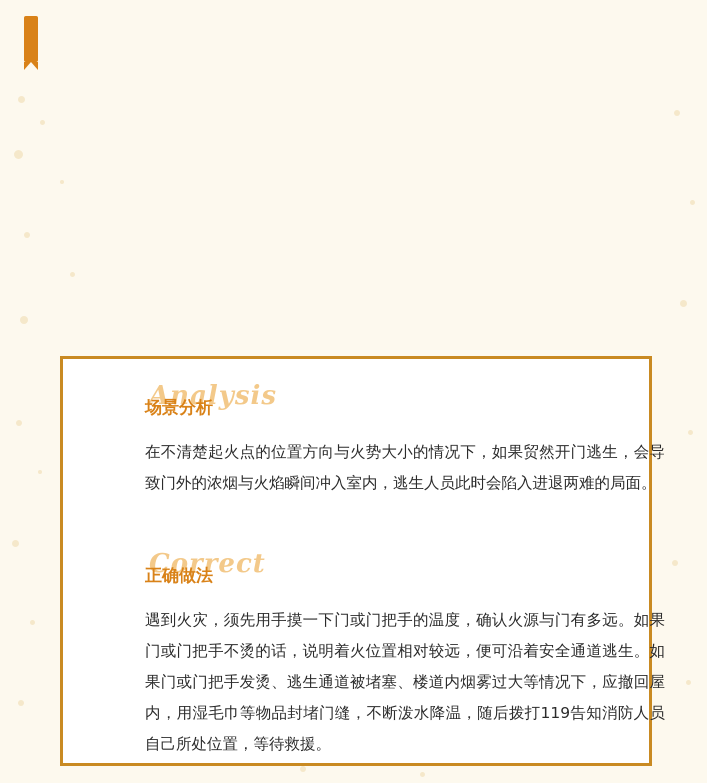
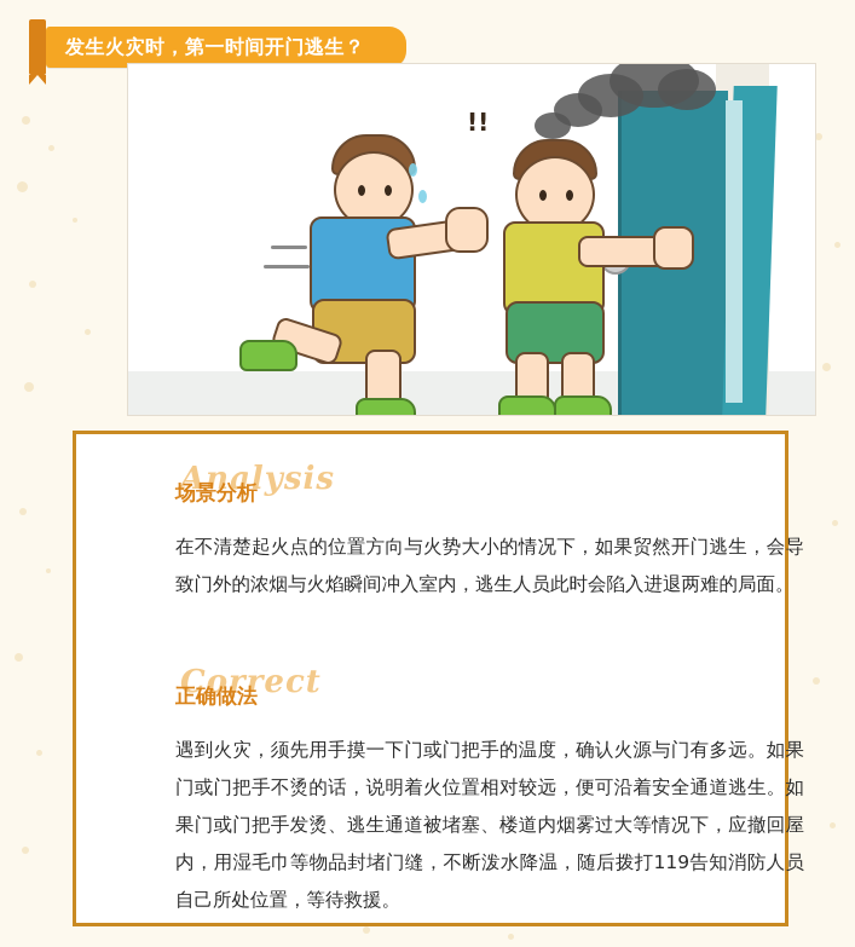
+ 发生火灾时，第一时间开门逃生？
+ !!
  Analysis
  场景分析
  在不清楚起火点的位置方向与火势大小的情况下，如果贸然开门逃生，会导致门外的浓烟与火焰瞬间冲入室内，逃生人员此时会陷入进退两难的局面。
  Correct
  正确做法
  遇到火灾，须先用手摸一下门或门把手的温度，确认火源与门有多远。如果门或门把手不烫的话，说明着火位置相对较远，便可沿着安全通道逃生。如果门或门把手发烫、逃生通道被堵塞、楼道内烟雾过大等情况下，应撤回屋内，用湿毛巾等物品封堵门缝，不断泼水降温，随后拨打119告知消防人员自己所处位置，等待救援。
